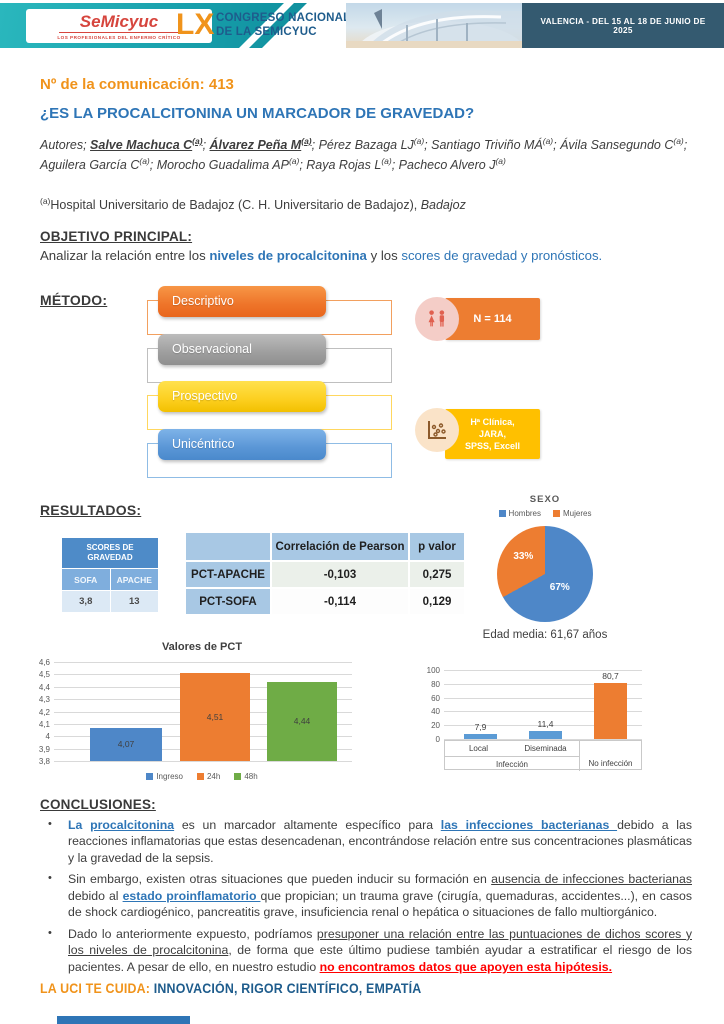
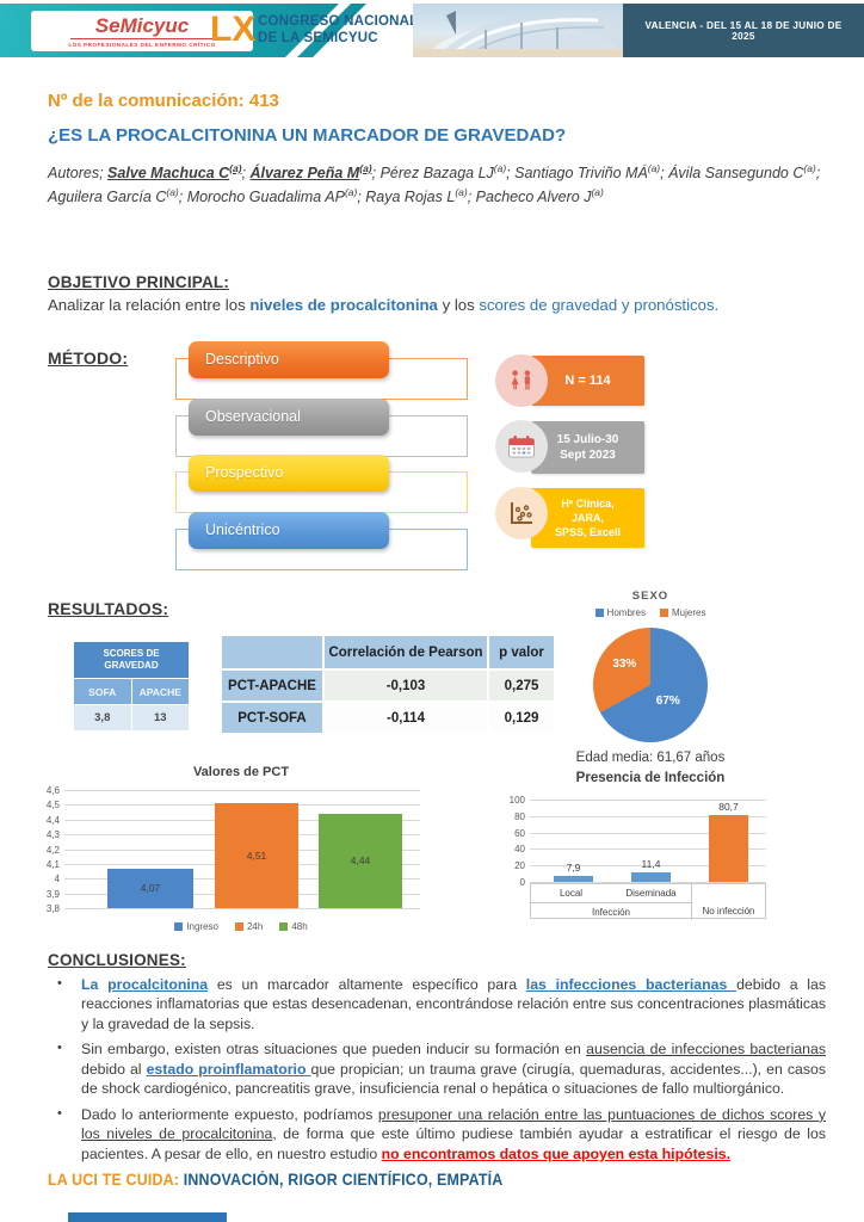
  SeMicyuc
  LX
  CONGRESO NACIONA
  DE LA SEMICYUC
  VALENCIA - DEL 15 AL 18 DE JUNIO DE 2025
  Nº de la comunicación: 413
  ¿ES LA PROCALCITONINA UN MARCADOR DE GRAVEDAD?
  Autores; Salve Machuca C(a); Álvarez Peña M(a); Pérez Bazaga LJ(a); Santiago Triviño MÁ(a); Ávila Sansegundo C(a); Aguilera García C(a); Morocho Guadalima AP(a); Raya Rojas L(a); Pacheco Alvero J(a)
- (a)Hospital Universitario de Badajoz (C. H. Universitario de Badajoz), Badajoz
  OBJETIVO PRINCIPAL:
  Analizar la relación entre los niveles de procalcitonina y los scores de gravedad y pronósticos.
  MÉTODO:
  Descriptivo
  Observacional
  Prospectivo
  Unicéntrico
  N = 114
+ 15 Julio-30
+ Sept 2023
  Hª Clínica,
  JARA,
  SPSS, Excell
  RESULTADOS:
  SCORES DE GRAVEDAD
  SOFA
  APACHE
  3,8
  13
  Correlación de Pearson
  p valor
  PCT-APACHE
  -0,103
  0,275
  PCT-SOFA
  -0,114
  0,129
  SEXO
  Hombres
  Mujeres
  67%
  33%
  Edad media: 61,67 años
  Valores de PCT
  4,6
  4,5
  4,4
  4,3
  4,2
  4,1
  4
  3,9
  3,8
  4,07
  4,51
  4,44
  Ingreso
  24h
  48h
+ Presencia de Infección
  100
  80
  60
  40
  20
  0
  7,9
  11,4
  80,7
  Local
  Diseminada
  Infección
  No infección
  CONCLUSIONES:
  La procalcitonina es un marcador altamente específico para las infecciones bacterianas debido a las reacciones inflamatorias que estas desencadenan, encontrándose relación entre sus concentraciones plasmáticas y la gravedad de la sepsis.
  Sin embargo, existen otras situaciones que pueden inducir su formación en ausencia de infecciones bacterianas debido al estado proinflamatorio que propician; un trauma grave (cirugía, quemaduras, accidentes...), en casos de shock cardiogénico, pancreatitis grave, insuficiencia renal o hepática o situaciones de fallo multiorgánico.
  Dado lo anteriormente expuesto, podríamos presuponer una relación entre las puntuaciones de dichos scores y los niveles de procalcitonina, de forma que este último pudiese también ayudar a estratificar el riesgo de los pacientes. A pesar de ello, en nuestro estudio no encontramos datos que apoyen esta hipótesis.
  LA UCI TE CUIDA: INNOVACIÓN, RIGOR CIENTÍFICO, EMPATÍA
